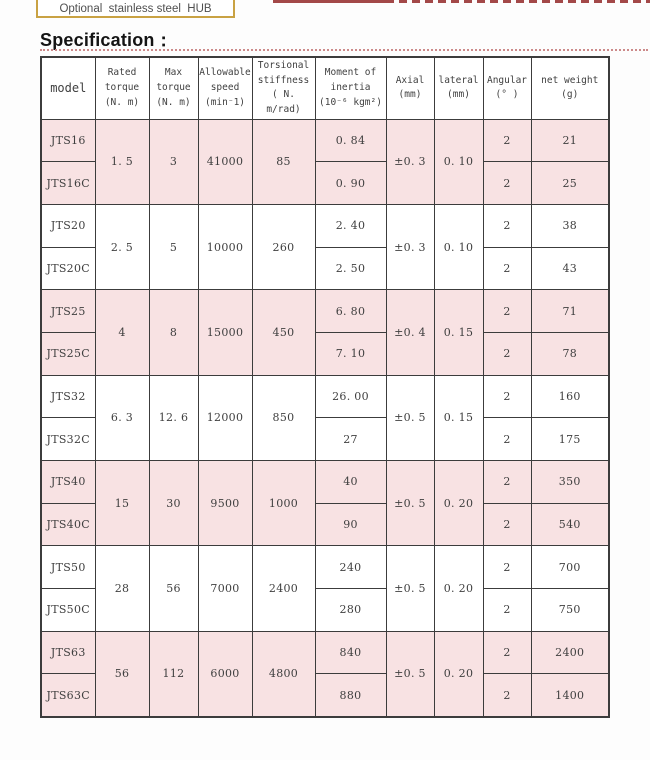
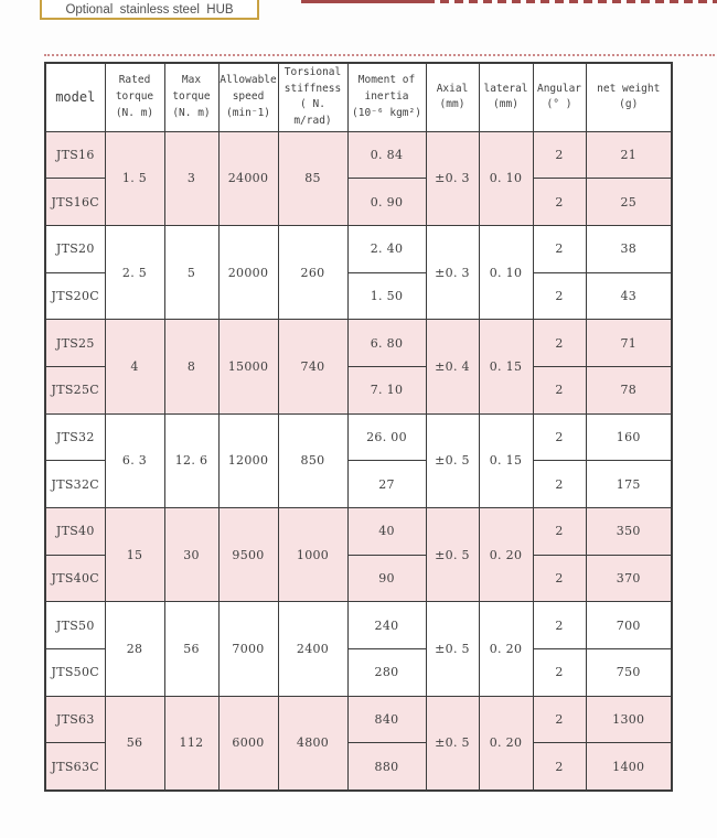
  Optional stainless steel HUB
- Specification：
  model	Rated torque (N. m)	Max torque (N. m)	Allowable speed (min⁻1)	Torsional stiffness ( N. m/rad)	Moment of inertia (10⁻⁶ kgm²)	Axial (mm)	lateral (mm)	Angular (° )	net weight (g)
- JTS16	1. 5	3	41000	85	0. 84	±0. 3	0. 10	2	21
+ JTS16	1. 5	3	24000	85	0. 84	±0. 3	0. 10	2	21
  JTS16C	0. 90	2	25
- JTS20	2. 5	5	10000	260	2. 40	±0. 3	0. 10	2	38
+ JTS20	2. 5	5	20000	260	2. 40	±0. 3	0. 10	2	38
- JTS20C	2. 50	2	43
+ JTS20C	1. 50	2	43
- JTS25	4	8	15000	450	6. 80	±0. 4	0. 15	2	71
+ JTS25	4	8	15000	740	6. 80	±0. 4	0. 15	2	71
  JTS25C	7. 10	2	78
  JTS32	6. 3	12. 6	12000	850	26. 00	±0. 5	0. 15	2	160
  JTS32C	27	2	175
  JTS40	15	30	9500	1000	40	±0. 5	0. 20	2	350
- JTS40C	90	2	540
+ JTS40C	90	2	370
  JTS50	28	56	7000	2400	240	±0. 5	0. 20	2	700
  JTS50C	280	2	750
- JTS63	56	112	6000	4800	840	±0. 5	0. 20	2	2400
+ JTS63	56	112	6000	4800	840	±0. 5	0. 20	2	1300
  JTS63C	880	2	1400
